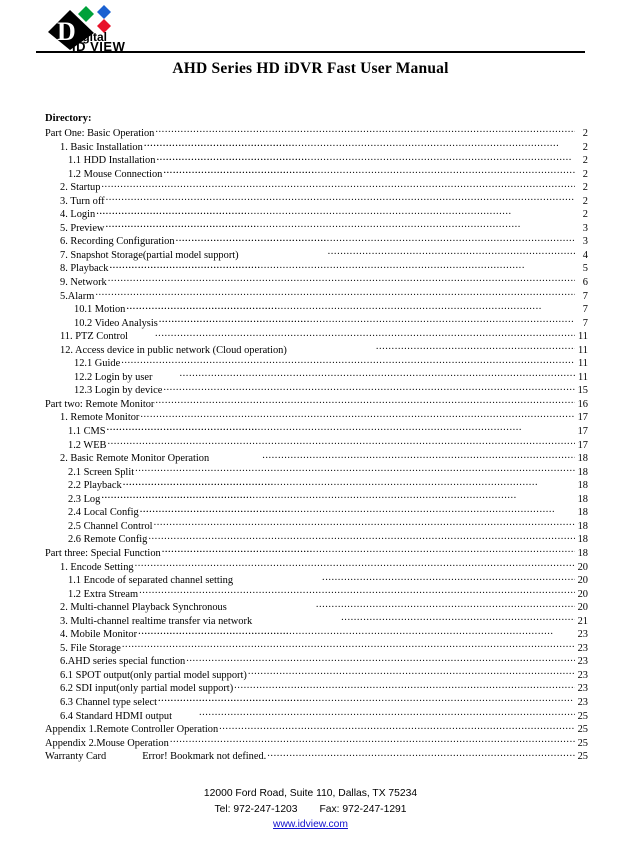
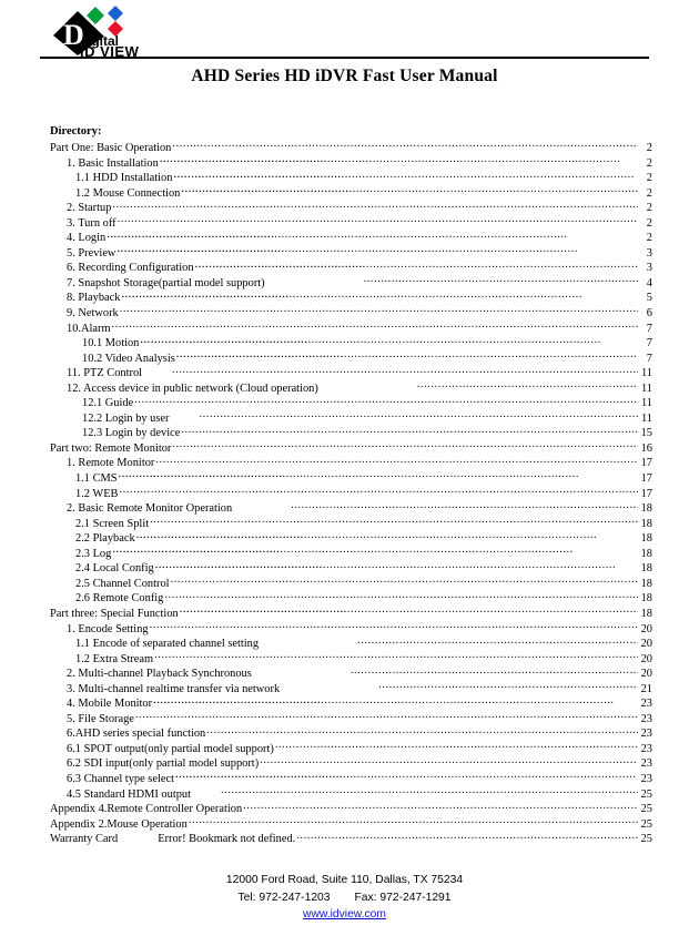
  D
  igital
  ID VIEW
  AHD Series HD iDVR Fast User Manual
  Directory:
  Part One: Basic Operation
  2
  1. Basic Installation
  2
  1.1 HDD Installation
  2
  1.2 Mouse Connection
  2
  2. Startup
  2
  3. Turn off
  2
  4. Login
  2
  5. Preview
  3
  6. Recording Configuration
  3
  7. Snapshot Storage(partial model support)
  4
  8. Playback
  5
  9. Network
  6
- 5.Alarm
+ 10.Alarm
  7
  10.1 Motion
  7
  10.2 Video Analysis
  7
  11. PTZ Control
  11
  12. Access device in public network (Cloud operation)
  11
  12.1 Guide
  11
  12.2 Login by user
  11
  12.3 Login by device
  15
  Part two: Remote Monitor
  16
  1. Remote Monitor
  17
  1.1 CMS
  17
  1.2 WEB
  17
  2. Basic Remote Monitor Operation
  18
  2.1 Screen Split
  18
  2.2 Playback
  18
  2.3 Log
  18
  2.4 Local Config
  18
  2.5 Channel Control
  18
  2.6 Remote Config
  18
  Part three: Special Function
  18
  1. Encode Setting
  20
  1.1 Encode of separated channel setting
  20
  1.2 Extra Stream
  20
  2. Multi-channel Playback Synchronous
  20
  3. Multi-channel realtime transfer via network
  21
  4. Mobile Monitor
  23
  5. File Storage
  23
  6.AHD series special function
  23
  6.1 SPOT output(only partial model support)
  23
  6.2 SDI input(only partial model support)
  23
  6.3 Channel type select
  23
- 6.4 Standard HDMI output
+ 4.5 Standard HDMI output
  25
- Appendix 1.Remote Controller Operation
+ Appendix 4.Remote Controller Operation
  25
  Appendix 2.Mouse Operation
  25
  Warranty Card
  Error! Bookmark not defined.
  25
  12000 Ford Road, Suite 110, Dallas, TX 75234
  Tel: 972-247-1203 Fax: 972-247-1291
  www.idview.com
